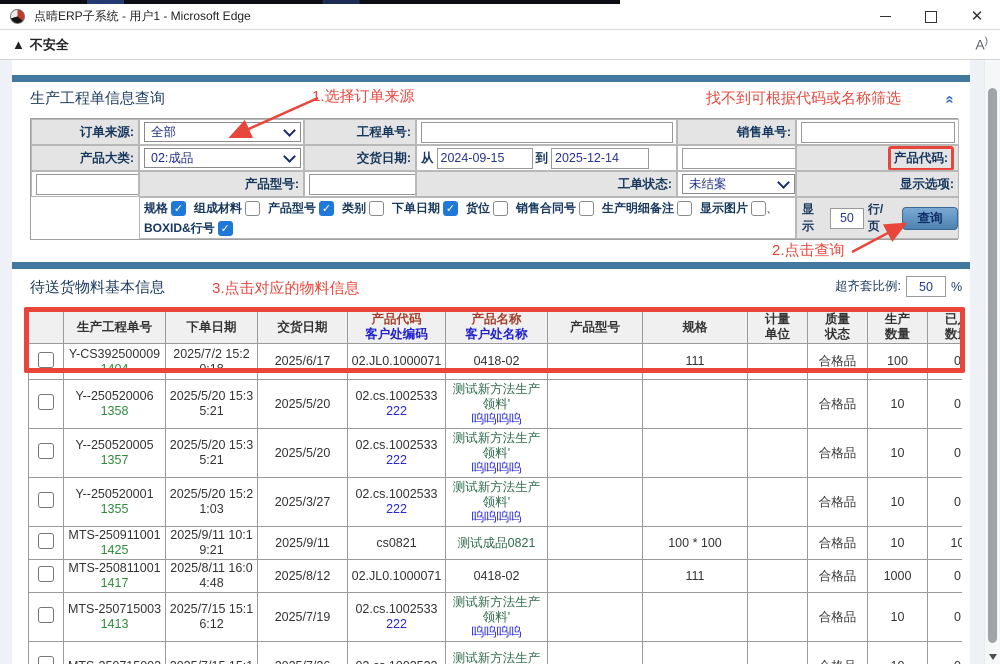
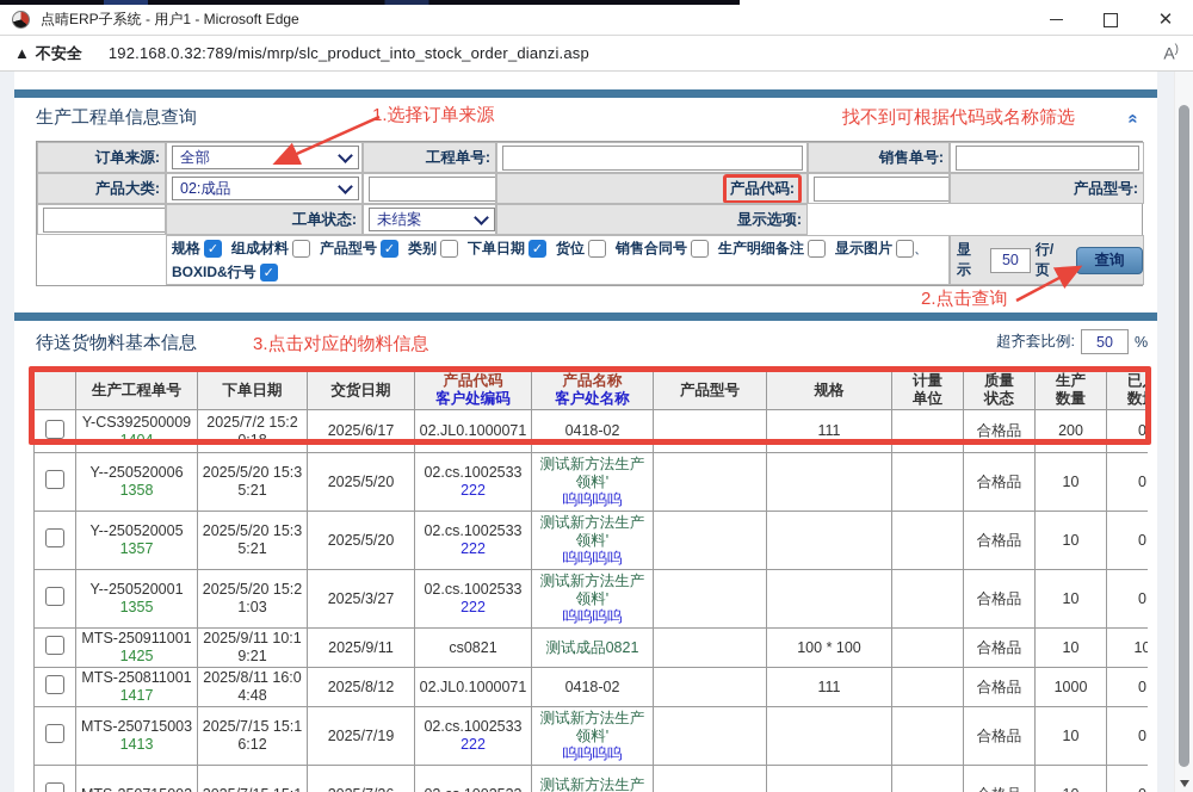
  点晴ERP子系统 - 用户1 - Microsoft Edge
  ✕
  ▲
  不安全
+ 192.168.0.32:789/mis/mrp/slc_product_into_stock_order_dianzi.asp
  A)
  生产工程单信息查询
  1.选择订单来源
  找不到可根据代码或名称筛选
  订单来源:
  全部
  工程单号:
  销售单号:
  产品大类:
  02:成品
- 交货日期:
- 从
- 2024-09-15
- 到
- 2025-12-14
  产品代码:
  产品型号:
  工单状态:
  未结案
  显示选项:
  规格
  ✓
  组成材料
  产品型号
  ✓
  类别
  下单日期
  ✓
  货位
  销售合同号
  生产明细备注
  显示图片
  、
  BOXID&行号
  ✓
  显示
  50
  行/页
  查询
  2.点击查询
  待送货物料基本信息
  3.点击对应的物料信息
  超齐套比例:
  50
  %
  	生产工程单号	下单日期	交货日期	产品代码客户处编码	产品名称客户处名称	产品型号	规格	计量 单位	质量 状态	生产 数量	已 数
- 	Y-CS3925000091404	2025/7/2 15:2 0:18	2025/6/17	02.JL0.1000071	0418-02		111		合格品	100	0
+ 	Y-CS3925000091404	2025/7/2 15:2 0:18	2025/6/17	02.JL0.1000071	0418-02		111		合格品	200	0
  	Y--2505200061358	2025/5/20 15:3 5:21	2025/5/20	02.cs.1002533222	测试新方法生产领料'呜呜呜呜				合格品	10	0
  	Y--2505200051357	2025/5/20 15:3 5:21	2025/5/20	02.cs.1002533222	测试新方法生产领料'呜呜呜呜				合格品	10	0
  	Y--2505200011355	2025/5/20 15:2 1:03	2025/3/27	02.cs.1002533222	测试新方法生产领料'呜呜呜呜				合格品	10	0
  	MTS-2509110011425	2025/9/11 10:1 9:21	2025/9/11	cs0821	测试成品0821		100 * 100		合格品	10	10
  	MTS-2508110011417	2025/8/11 16:0 4:48	2025/8/12	02.JL0.1000071	0418-02		111		合格品	1000	0
  	MTS-2507150031413	2025/7/15 15:1 6:12	2025/7/19	02.cs.1002533222	测试新方法生产领料'呜呜呜呜				合格品	10	0
